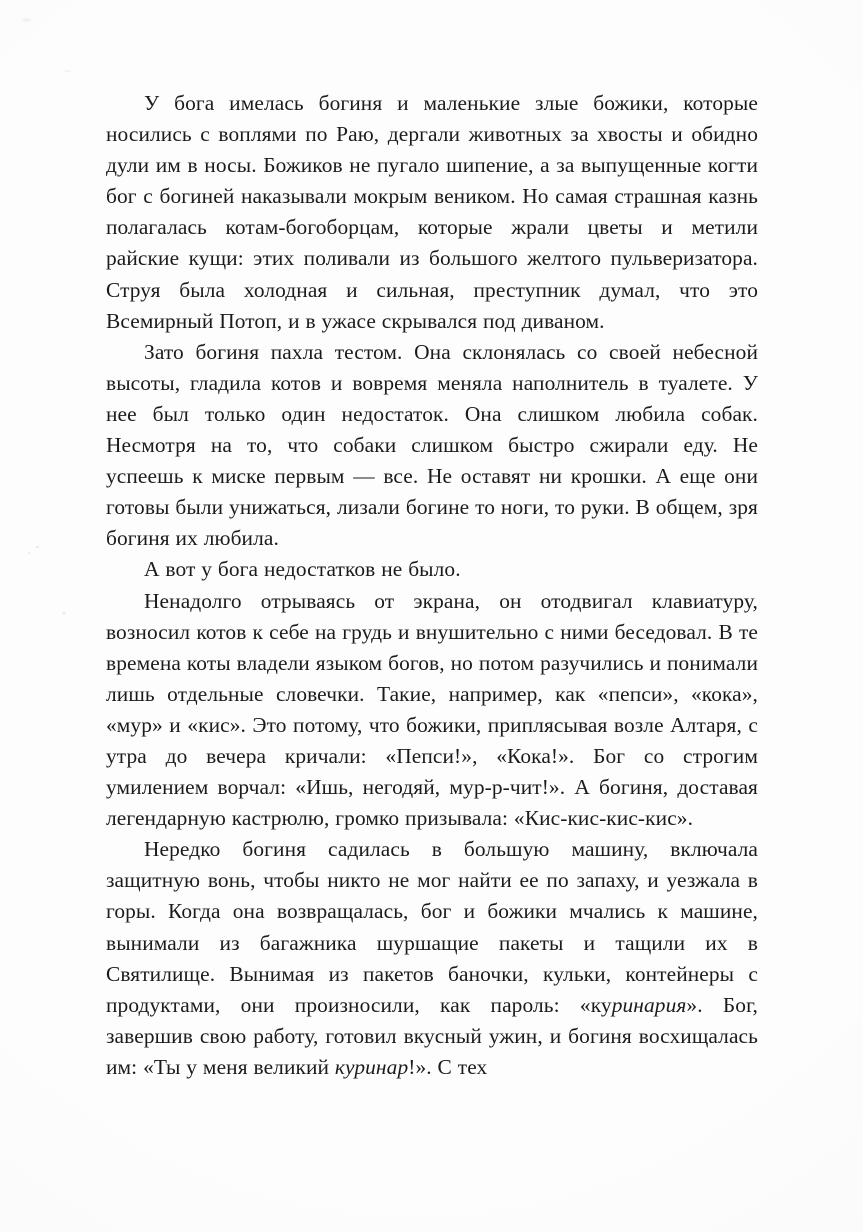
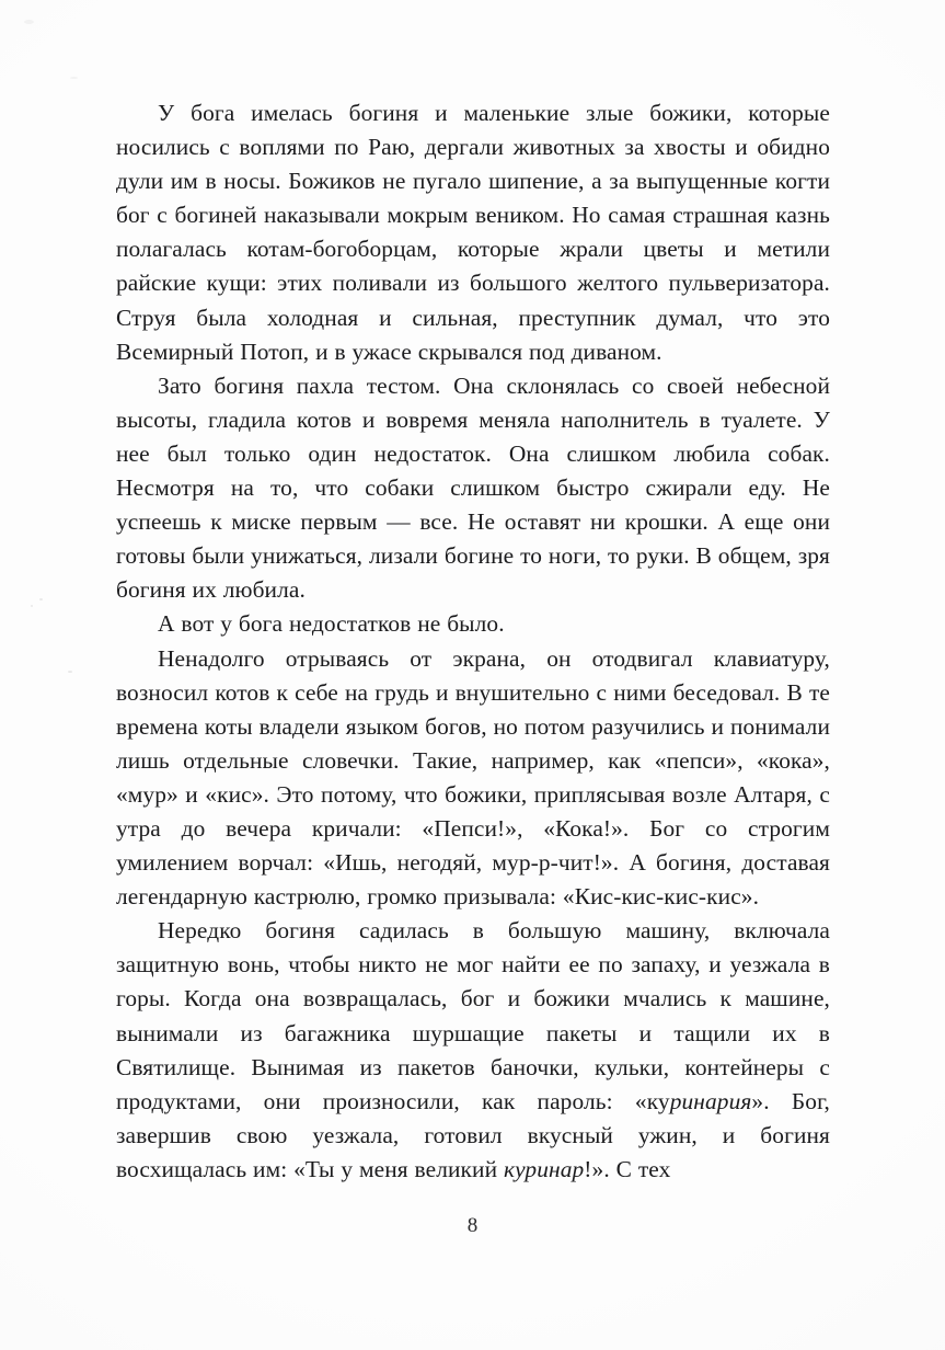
  У бога имелась богиня и маленькие злые божики, которые носились с воплями по Раю, дергали животных за хвосты и обидно дули им в носы. Божиков не пугало шипение, а за выпущенные когти бог с богиней наказывали мокрым веником. Но самая страшная казнь полагалась котам-богоборцам, которые жрали цветы и метили райские кущи: этих поливали из большого желтого пульверизатора. Струя была холодная и сильная, преступник думал, что это Всемирный Потоп, и в ужасе скрывался под диваном.
  Зато богиня пахла тестом. Она склонялась со своей небесной высоты, гладила котов и вовремя меняла наполнитель в туалете. У нее был только один недостаток. Она слишком любила собак. Несмотря на то, что собаки слишком быстро сжирали еду. Не успеешь к миске первым — все. Не оставят ни крошки. А еще они готовы были унижаться, лизали богине то ноги, то руки. В общем, зря богиня их любила.
  А вот у бога недостатков не было.
  Ненадолго отрываясь от экрана, он отодвигал клавиатуру, возносил котов к себе на грудь и внушительно с ними беседовал. В те времена коты владели языком богов, но потом разучились и понимали лишь отдельные словечки. Такие, например, как «пепси», «кока», «мур» и «кис». Это потому, что божики, приплясывая возле Алтаря, с утра до вечера кричали: «Пепси!», «Кока!». Бог со строгим умилением ворчал: «Ишь, негодяй, мур-р-чит!». А богиня, доставая легендарную кастрюлю, громко призывала: «Кис-кис-кис-кис».
- Нередко богиня садилась в большую машину, включала защитную вонь, чтобы никто не мог найти ее по запаху, и уезжала в горы. Когда она возвращалась, бог и божики мчались к машине, вынимали из багажника шуршащие пакеты и тащили их в Святилище. Вынимая из пакетов баночки, кульки, контейнеры с продуктами, они произносили, как пароль: «куринария». Бог, завершив свою работу, готовил вкусный ужин, и богиня восхищалась им: «Ты у меня великий куринар!». С тех
+ Нередко богиня садилась в большую машину, включала защитную вонь, чтобы никто не мог найти ее по запаху, и уезжала в горы. Когда она возвращалась, бог и божики мчались к машине, вынимали из багажника шуршащие пакеты и тащили их в Святилище. Вынимая из пакетов баночки, кульки, контейнеры с продуктами, они произносили, как пароль: «куринария». Бог, завершив свою уезжала, готовил вкусный ужин, и богиня восхищалась им: «Ты у меня великий куринар!». С тех
+ 8
